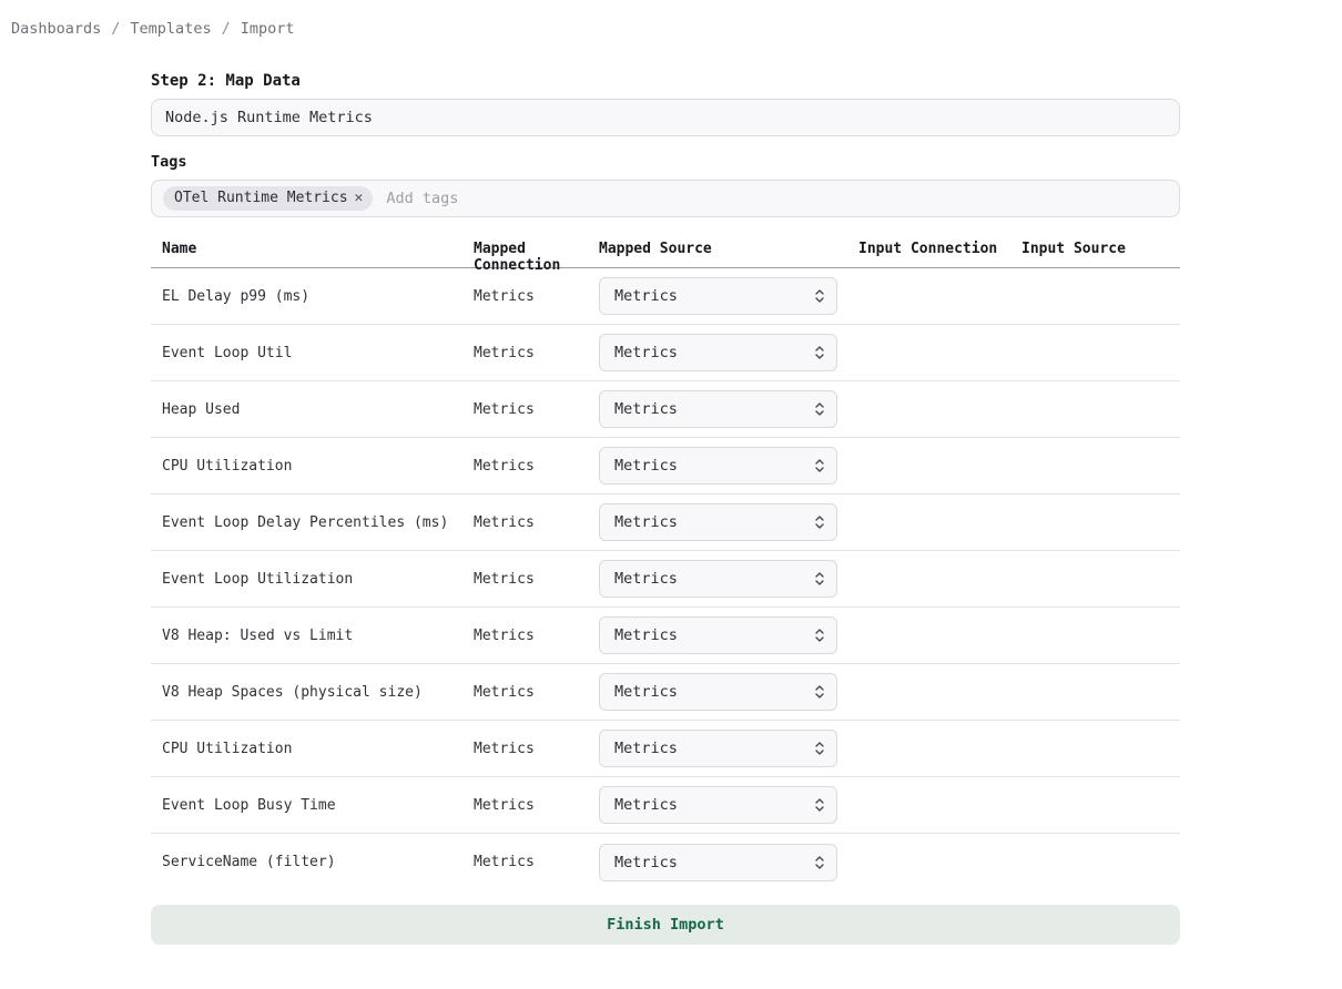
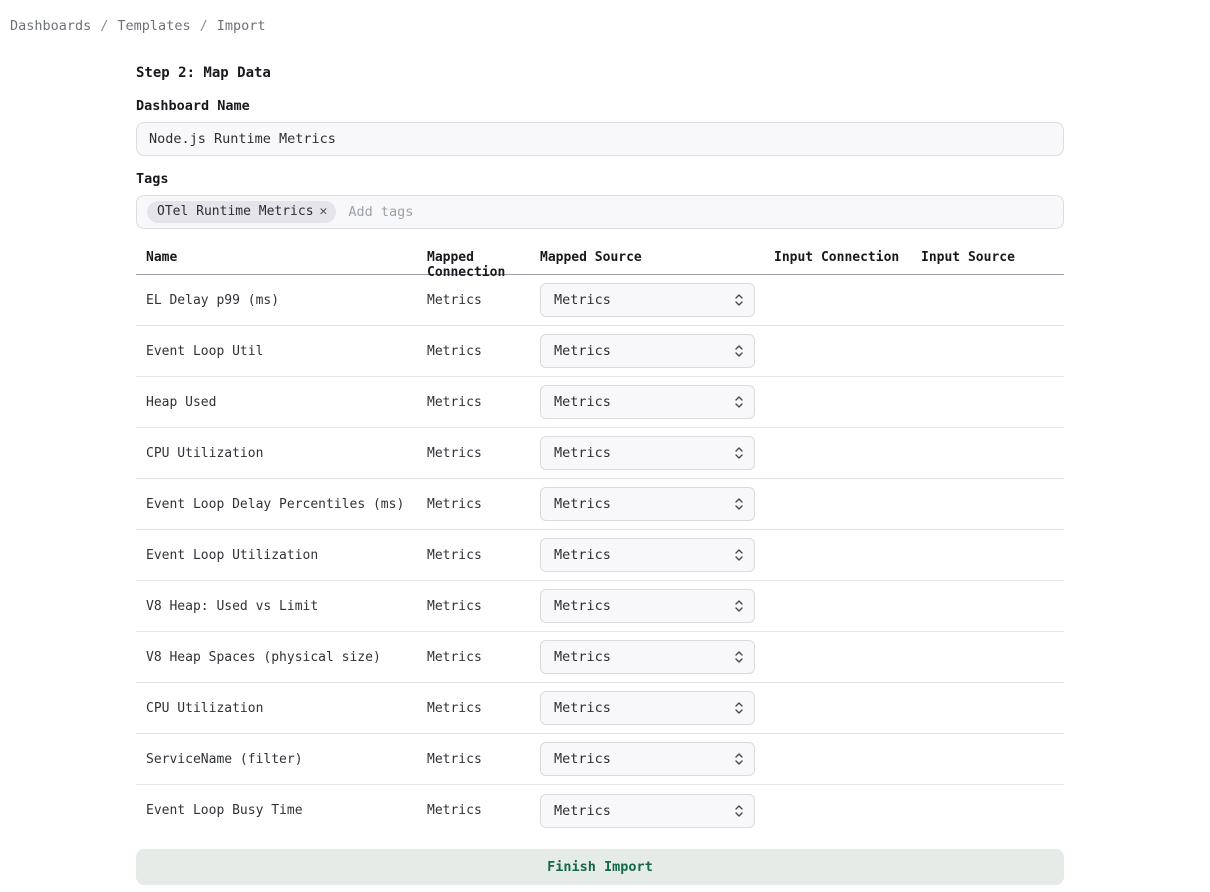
  Dashboards
  /
  Templates
  /
  Import
  Step 2: Map Data
+ Dashboard Name
  Node.js Runtime Metrics
  Tags
  OTel Runtime Metrics
  ✕
  Add tags
  Name
  Mapped Connection
  Mapped Source
  Input Connection
  Input Source
  EL Delay p99 (ms)
  Metrics
  Metrics
  Event Loop Util
  Metrics
  Metrics
  Heap Used
  Metrics
  Metrics
  CPU Utilization
  Metrics
  Metrics
  Event Loop Delay Percentiles (ms)
  Metrics
  Metrics
  Event Loop Utilization
  Metrics
  Metrics
  V8 Heap: Used vs Limit
  Metrics
  Metrics
  V8 Heap Spaces (physical size)
  Metrics
  Metrics
  CPU Utilization
  Metrics
  Metrics
- Event Loop Busy Time
+ ServiceName (filter)
  Metrics
  Metrics
- ServiceName (filter)
+ Event Loop Busy Time
  Metrics
  Metrics
  Finish Import
